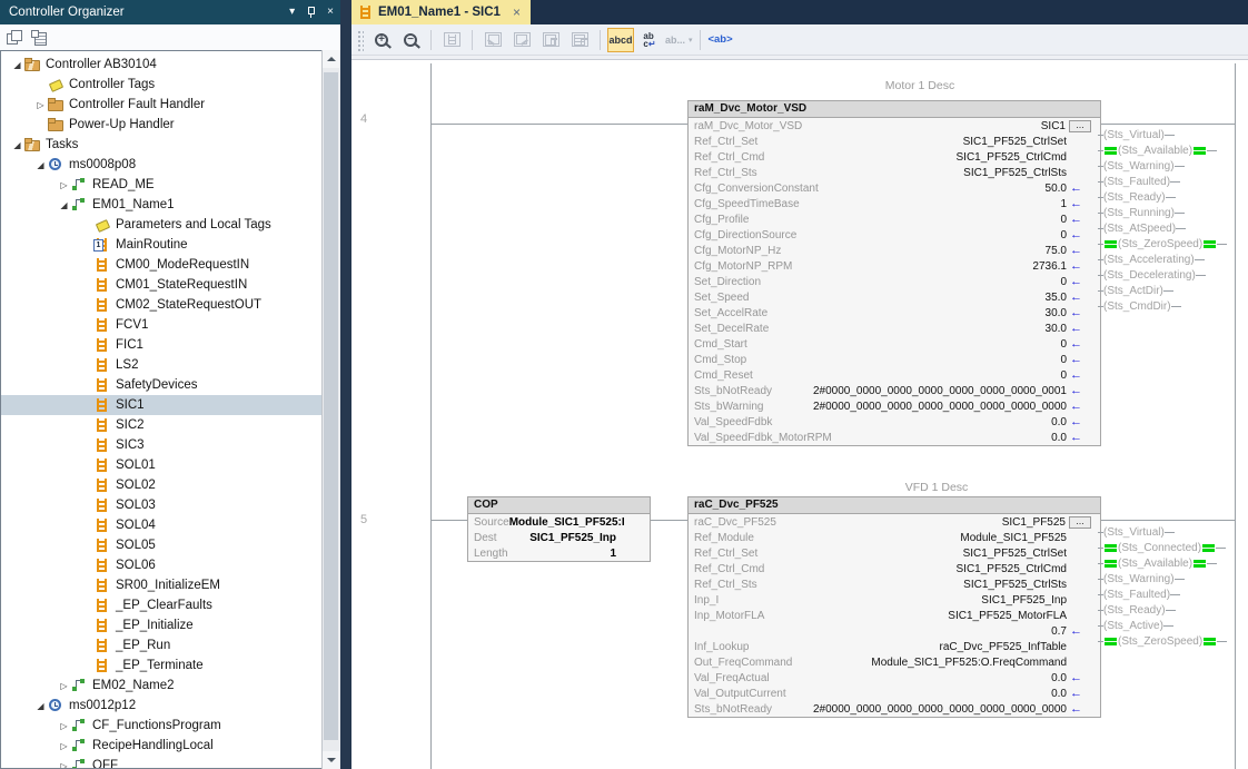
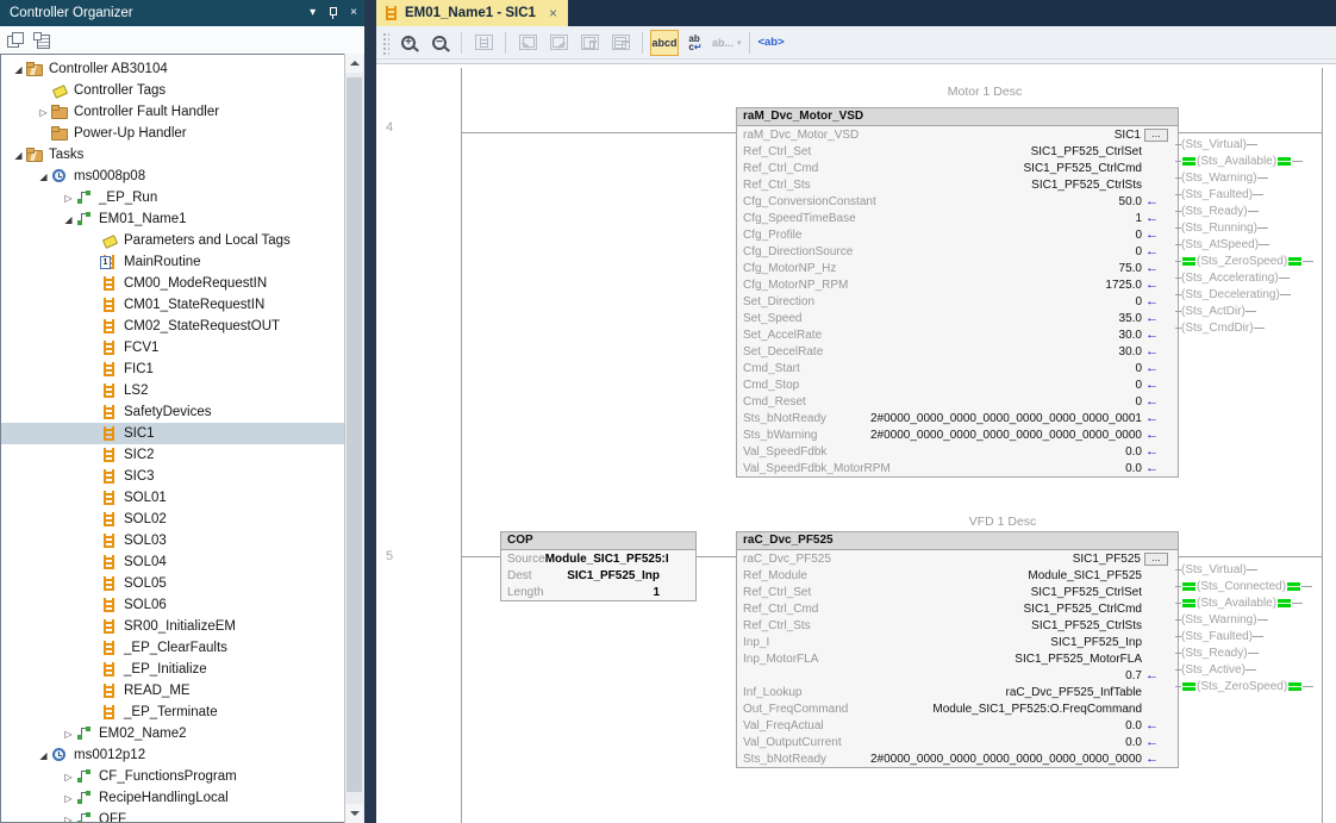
  Controller Organizer
  ▾
  ×
  ◢
  Controller AB30104
  Controller Tags
  ▷
  Controller Fault Handler
  Power-Up Handler
  ◢
  Tasks
  ◢
  ms0008p08
  ▷
- READ_ME
+ _EP_Run
  ◢
  EM01_Name1
  Parameters and Local Tags
  MainRoutine
  CM00_ModeRequestIN
  CM01_StateRequestIN
  CM02_StateRequestOUT
  FCV1
  FIC1
  LS2
  SafetyDevices
  SIC1
  SIC2
  SIC3
  SOL01
  SOL02
  SOL03
  SOL04
  SOL05
  SOL06
  SR00_InitializeEM
  _EP_ClearFaults
  _EP_Initialize
- _EP_Run
+ READ_ME
  _EP_Terminate
  ▷
  EM02_Name2
  ◢
  ms0012p12
  ▷
  CF_FunctionsProgram
  ▷
  RecipeHandlingLocal
  ▷
  OFF
  EM01_Name1 - SIC1
  ×
  +
  −
  abcd
  ab
  c↵
  ab...
  <ab>
  4
  5
  Motor 1 Desc
  VFD 1 Desc
  raM_Dvc_Motor_VSD
  raM_Dvc_Motor_VSD
  SIC1
  ...
  Ref_Ctrl_Set
  SIC1_PF525_CtrlSet
  Ref_Ctrl_Cmd
  SIC1_PF525_CtrlCmd
  Ref_Ctrl_Sts
  SIC1_PF525_CtrlSts
  Cfg_ConversionConstant
  50.0
  ←
  Cfg_SpeedTimeBase
  1
  ←
  Cfg_Profile
  0
  ←
  Cfg_DirectionSource
  0
  ←
  Cfg_MotorNP_Hz
  75.0
  ←
  Cfg_MotorNP_RPM
- 2736.1
+ 1725.0
  ←
  Set_Direction
  0
  ←
  Set_Speed
  35.0
  ←
  Set_AccelRate
  30.0
  ←
  Set_DecelRate
  30.0
  ←
  Cmd_Start
  0
  ←
  Cmd_Stop
  0
  ←
  Cmd_Reset
  0
  ←
  Sts_bNotReady
  2#0000_0000_0000_0000_0000_0000_0000_0001
  ←
  Sts_bWarning
  2#0000_0000_0000_0000_0000_0000_0000_0000
  ←
  Val_SpeedFdbk
  0.0
  ←
  Val_SpeedFdbk_MotorRPM
  0.0
  ←
  COP
  Source
  Module_SIC1_PF525:I
  Dest
  SIC1_PF525_Inp
  Length
  1
  raC_Dvc_PF525
  raC_Dvc_PF525
  SIC1_PF525
  ...
  Ref_Module
  Module_SIC1_PF525
  Ref_Ctrl_Set
  SIC1_PF525_CtrlSet
  Ref_Ctrl_Cmd
  SIC1_PF525_CtrlCmd
  Ref_Ctrl_Sts
  SIC1_PF525_CtrlSts
  Inp_I
  SIC1_PF525_Inp
  Inp_MotorFLA
  SIC1_PF525_MotorFLA
  0.7
  ←
  Inf_Lookup
  raC_Dvc_PF525_InfTable
  Out_FreqCommand
  Module_SIC1_PF525:O.FreqCommand
  Val_FreqActual
  0.0
  ←
  Val_OutputCurrent
  0.0
  ←
  Sts_bNotReady
  2#0000_0000_0000_0000_0000_0000_0000_0000
  ←
  (Sts_Virtual)
  (Sts_Available)
  (Sts_Warning)
  (Sts_Faulted)
  (Sts_Ready)
  (Sts_Running)
  (Sts_AtSpeed)
  (Sts_ZeroSpeed)
  (Sts_Accelerating)
  (Sts_Decelerating)
  (Sts_ActDir)
  (Sts_CmdDir)
  (Sts_Virtual)
  (Sts_Connected)
  (Sts_Available)
  (Sts_Warning)
  (Sts_Faulted)
  (Sts_Ready)
  (Sts_Active)
  (Sts_ZeroSpeed)
